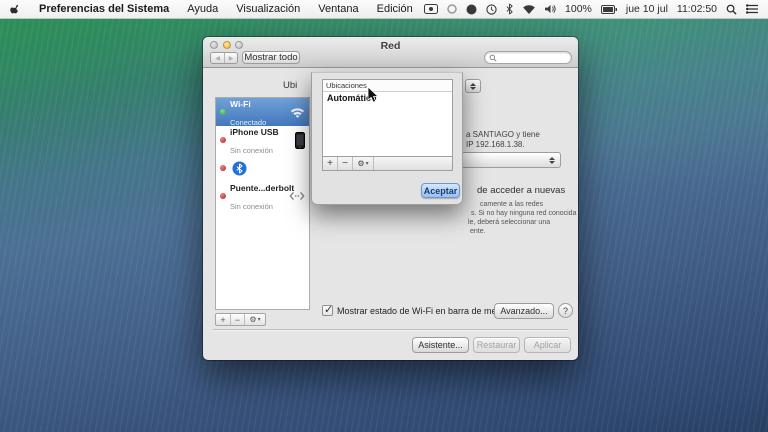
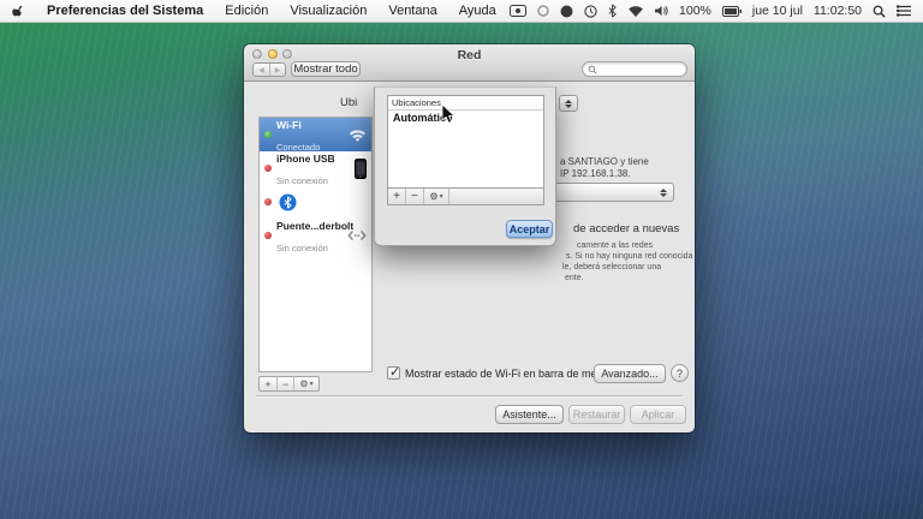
  Preferencias del Sistema
- Ayuda
+ Edición
  Visualización
  Ventana
- Edición
+ Ayuda
  100%
  jue 10 jul
  11:02:50
  Red
  Mostrar todo
  Ubi
  Wi-Fi Conectado
  iPhone USB Sin conexión
  Puente...derbolt Sin conexión
  +
  −
  ⚙
  a SANTIAGO y tiene
  IP 192.168.1.38.
  de acceder a nuevas
  ✓
  Mostrar estado de Wi-Fi en barra de m
  Avanzado...
  ?
  Asistente...
  Restaurar
  Aplicar
  Ubicaciones
  Automáti
  +
  −
  ⚙
  Aceptar
